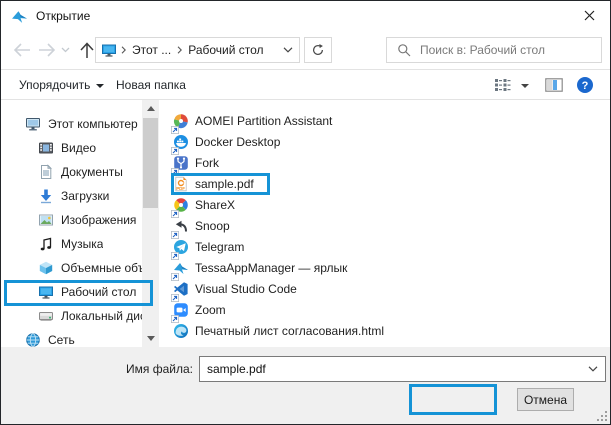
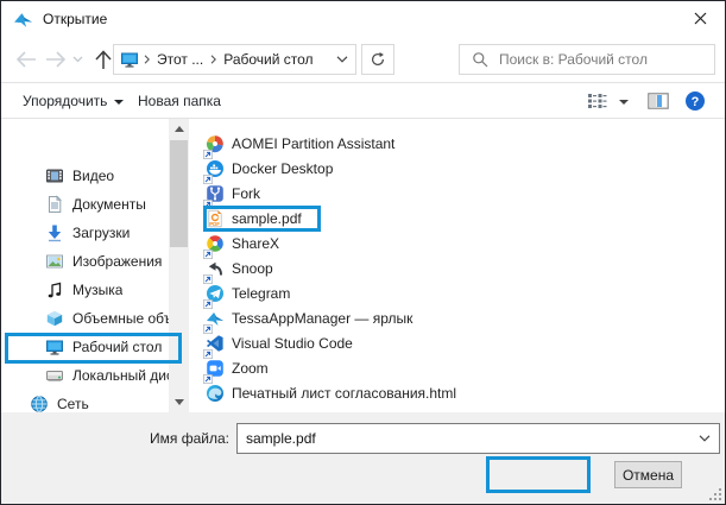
  Открытие
  Этот ...
  Рабочий стол
  Поиск в: Рабочий стол
  Упорядочить
  Новая папка
  ?
- Этот компьютер
  Видео
  Документы
  Загрузки
  Изображения
  Музыка
  Рабочий стол
  Локальный ди
  Сеть
  AOMEI Partition Assistant
  Docker Desktop
  Fork
  sample.pdf
  ShareX
  Snoop
  Telegram
  TessaAppManager — ярлык
  Visual Studio Code
  Zoom
  Печатный лист согласования.html
  Имя файла:
  sample.pdf
  Отмена
